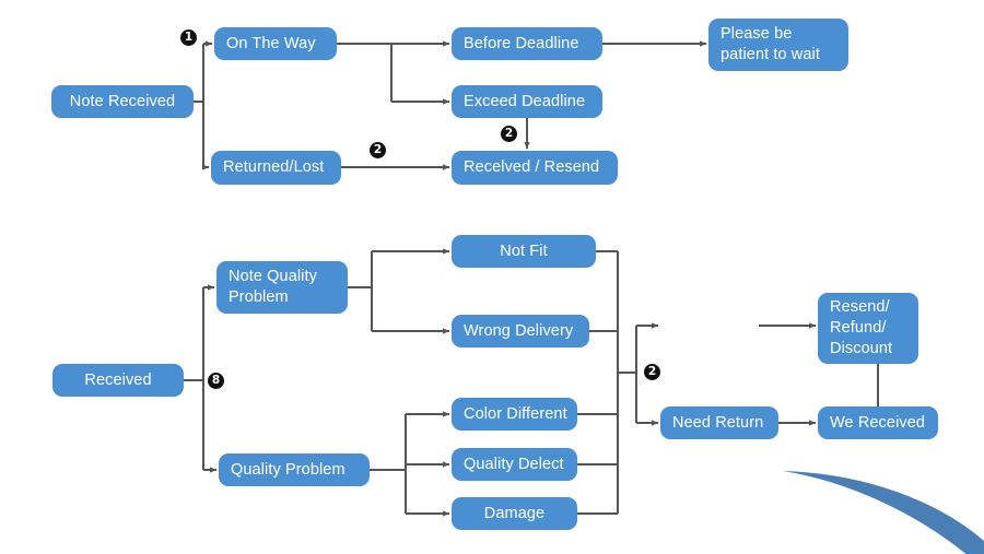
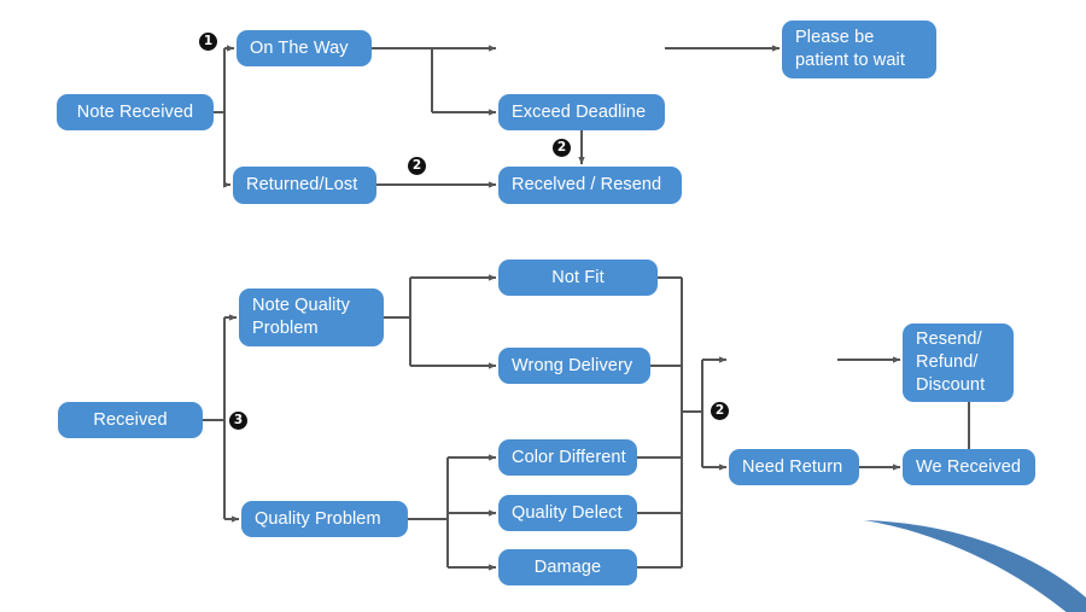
  Note Received
  On The Way
  Returned/Lost
- Before Deadline
  Exceed Deadline
  Recelved / Resend
  Please be
  patient to wait
  Received
  Note Quality
  Problem
  Quality Problem
  Not Fit
  Wrong Delivery
  Color Different
  Quality Delect
  Damage
  Need Return
  Resend/
  Refund/
  Discount
  We Received
  1
  2
  2
- 8
+ 3
  2
